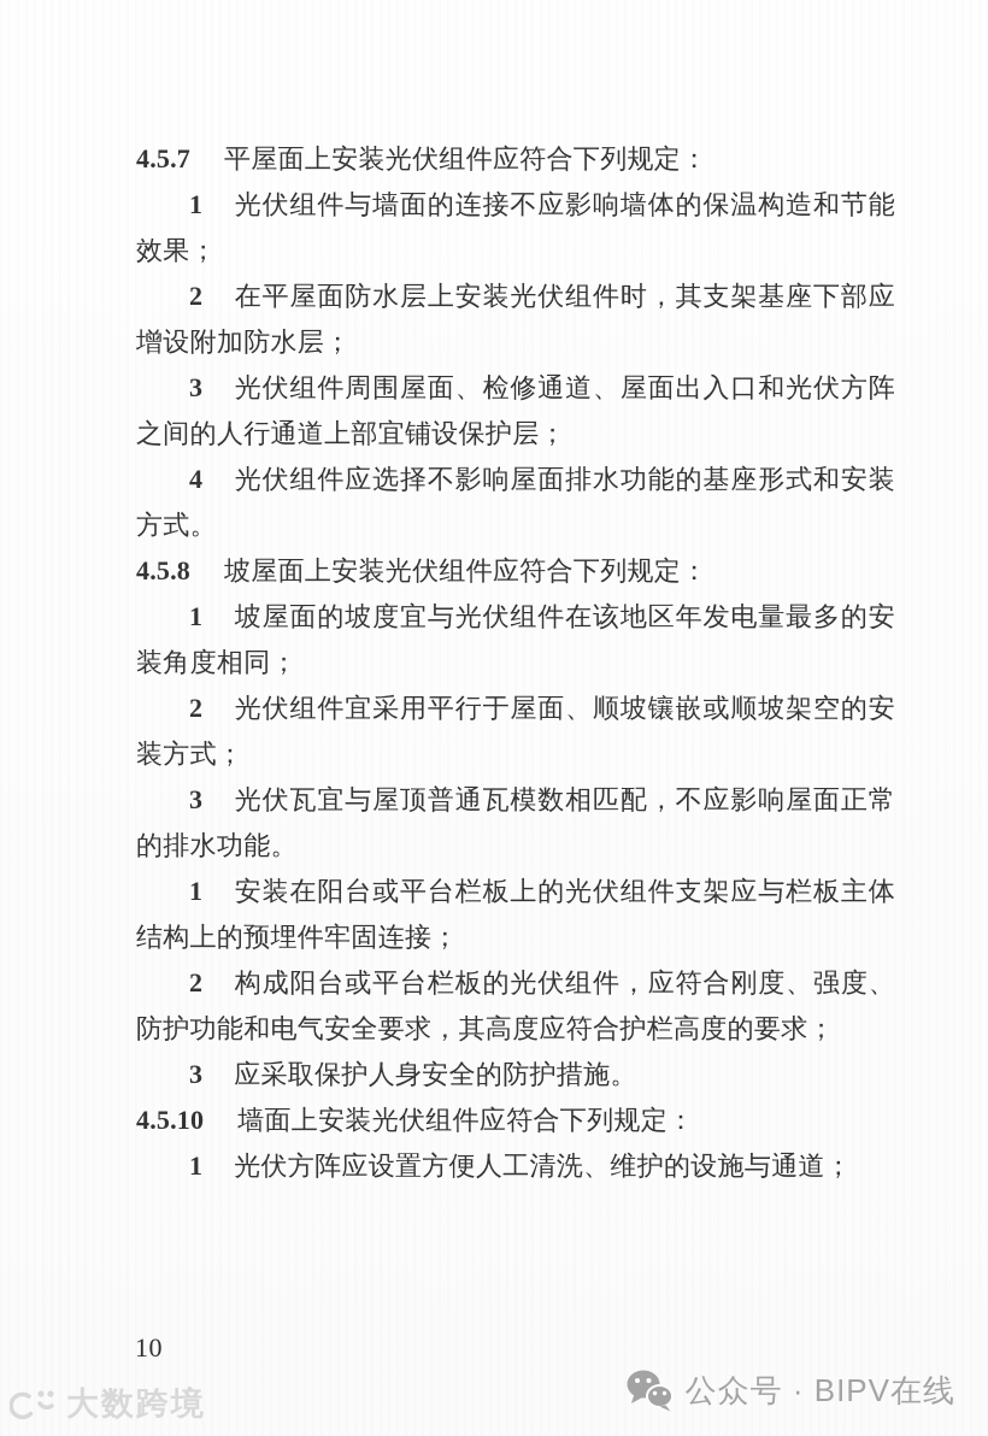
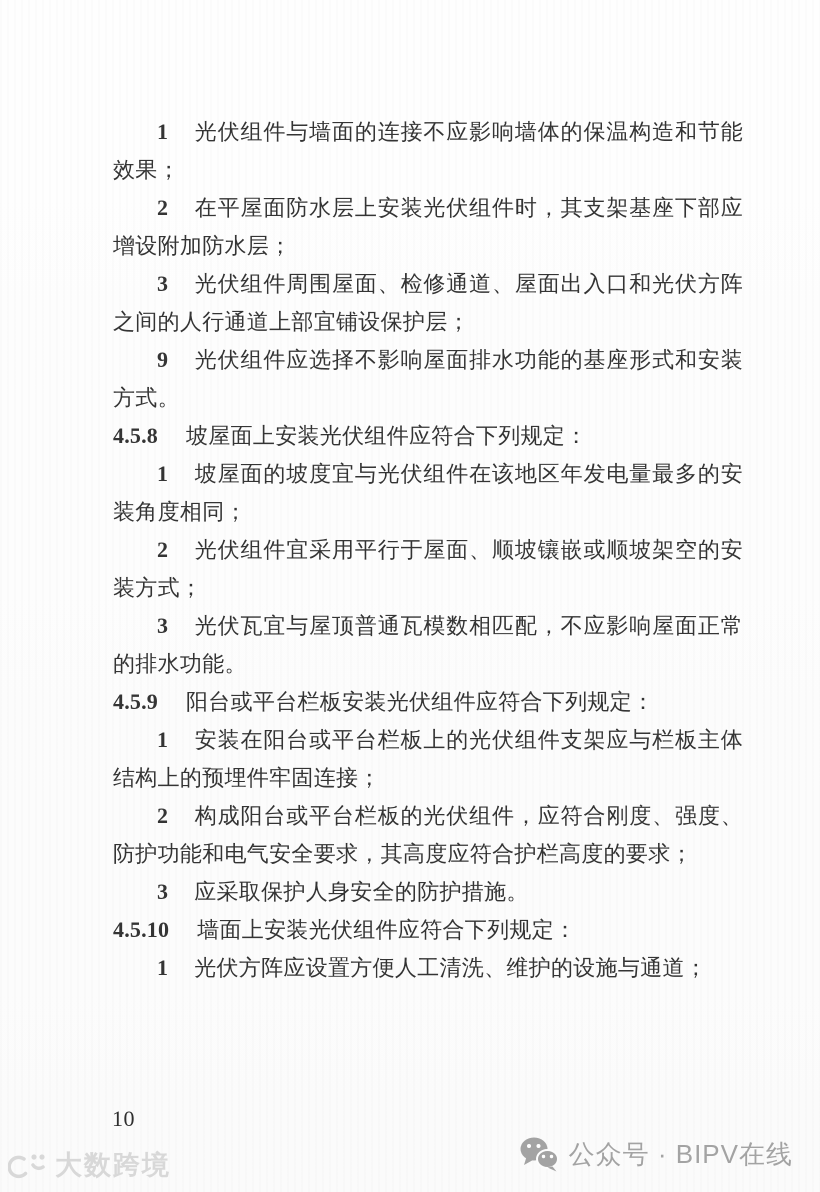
- 4.5.7 平屋面上安装光伏组件应符合下列规定：
  1 光伏组件与墙面的连接不应影响墙体的保温构造和节能效果；
  2 在平屋面防水层上安装光伏组件时，其支架基座下部应增设附加防水层；
  3 光伏组件周围屋面、检修通道、屋面出入口和光伏方阵之间的人行通道上部宜铺设保护层；
- 4 光伏组件应选择不影响屋面排水功能的基座形式和安装方式。
+ 9 光伏组件应选择不影响屋面排水功能的基座形式和安装方式。
  4.5.8 坡屋面上安装光伏组件应符合下列规定：
  1 坡屋面的坡度宜与光伏组件在该地区年发电量最多的安装角度相同；
  2 光伏组件宜采用平行于屋面、顺坡镶嵌或顺坡架空的安装方式；
  3 光伏瓦宜与屋顶普通瓦模数相匹配，不应影响屋面正常的排水功能。
+ 4.5.9 阳台或平台栏板安装光伏组件应符合下列规定：
  1 安装在阳台或平台栏板上的光伏组件支架应与栏板主体结构上的预埋件牢固连接；
  2 构成阳台或平台栏板的光伏组件，应符合刚度、强度、防护功能和电气安全要求，其高度应符合护栏高度的要求；
  3 应采取保护人身安全的防护措施。
  4.5.10 墙面上安装光伏组件应符合下列规定：
  1 光伏方阵应设置方便人工清洗、维护的设施与通道；
  10
  大数跨境
  公众号 · BIPV在线
